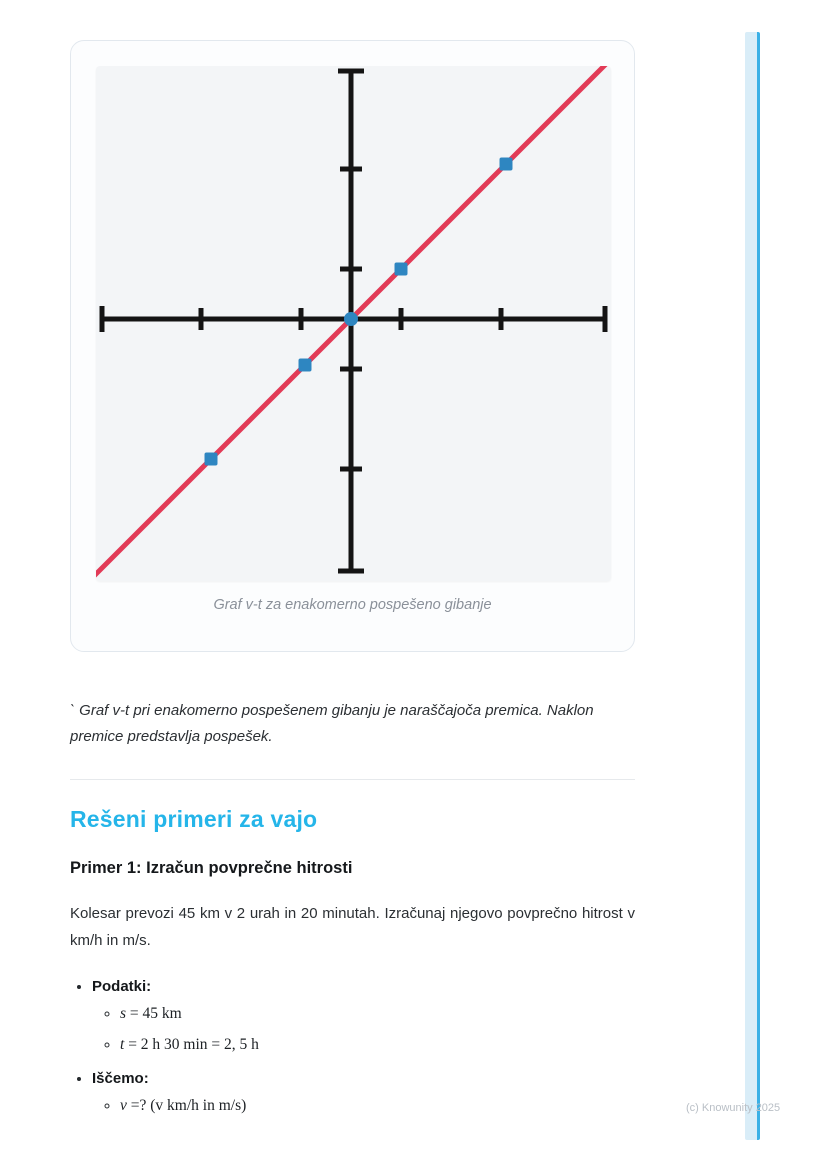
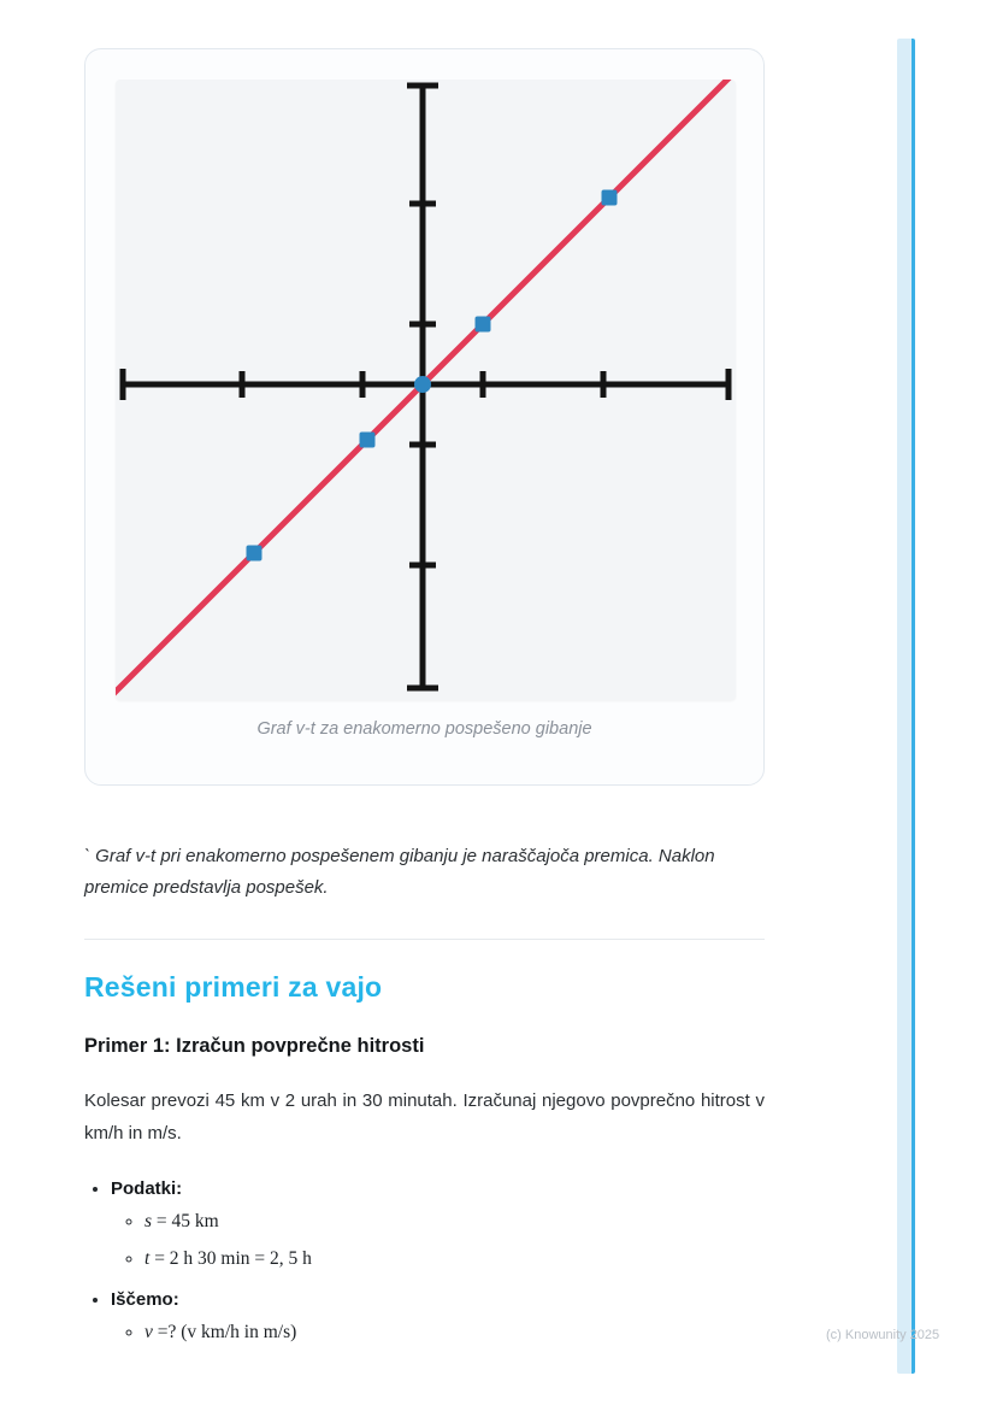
  Graf v-t za enakomerno pospešeno gibanje
  ` Graf v-t pri enakomerno pospešenem gibanju je naraščajoča premica. Naklon premice predstavlja pospešek.
  Rešeni primeri za vajo
  Primer 1: Izračun povprečne hitrosti
- Kolesar prevozi 45 km v 2 urah in 20 minutah. Izračunaj njegovo povprečno hitrost v km/h in m/s.
+ Kolesar prevozi 45 km v 2 urah in 30 minutah. Izračunaj njegovo povprečno hitrost v km/h in m/s.
  Podatki:
  s = 45 km
  t = 2 h 30 min = 2, 5 h
  Iščemo:
  v =? (v km/h in m/s)
  (c) Knowunity 2025
